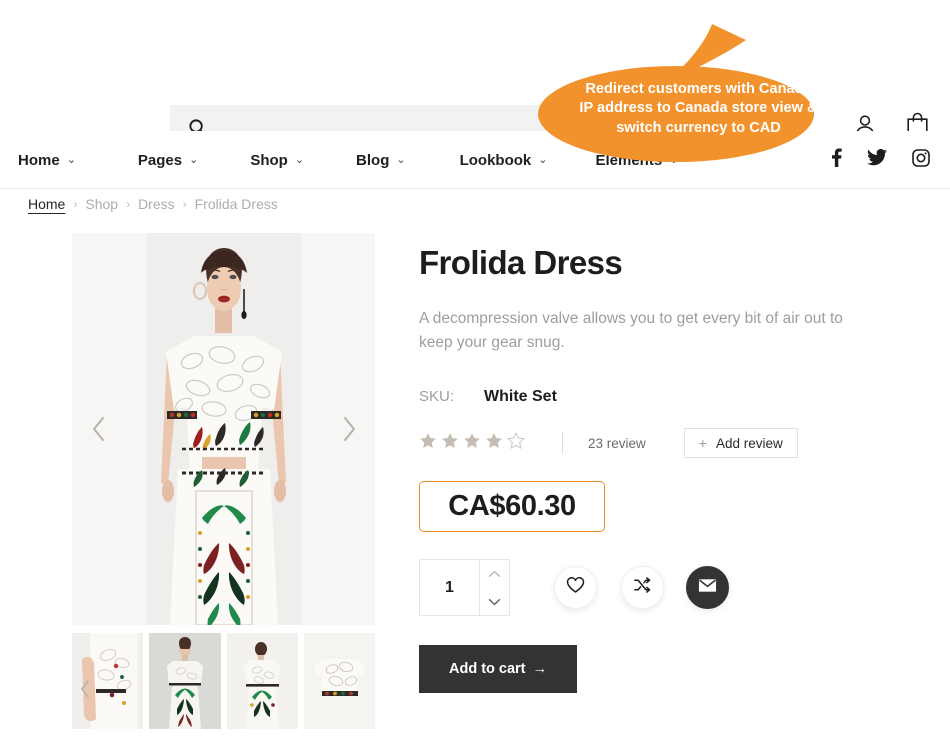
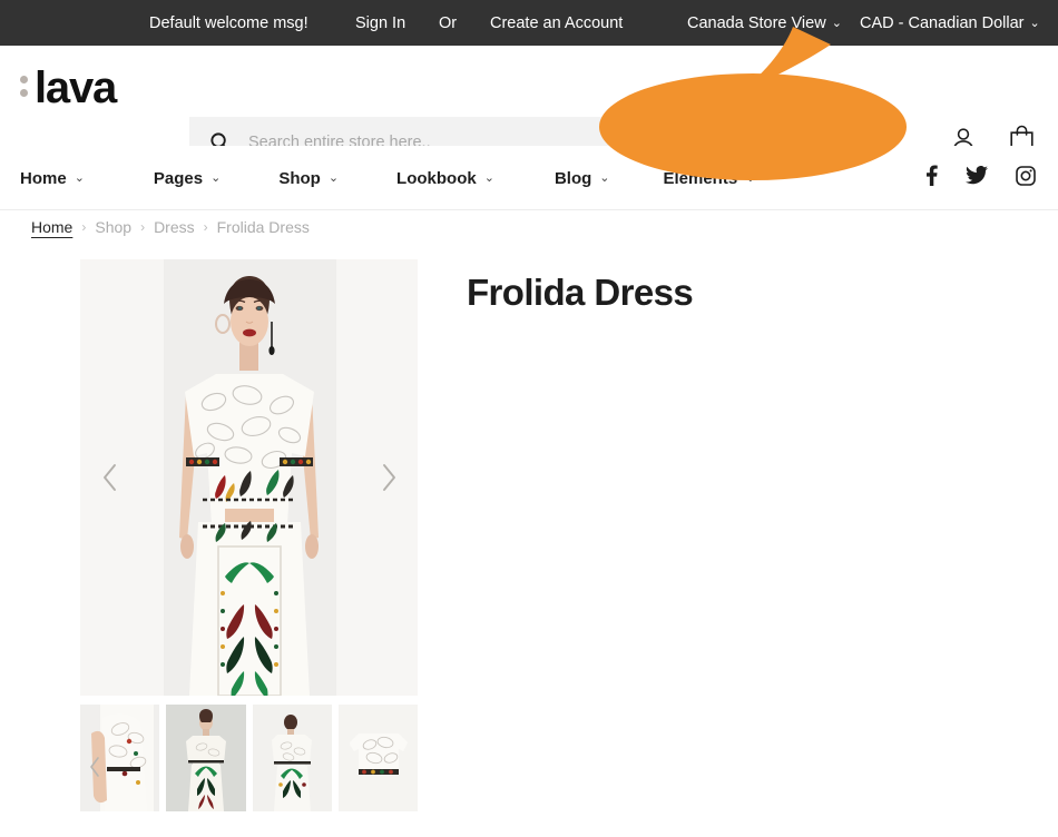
+ Default welcome msg!
+ Sign In
+ Or
+ Create an Account
+ Canada Store View ⌄
+ CAD - Canadian Dollar ⌄
+ lava
+ Search entire store here..
  Home
  ⌄
  Pages
  ⌄
  Shop
  ⌄
- Blog
+ Lookbook
  ⌄
- Lookbook
+ Blog
  ⌄
  Home
  ›
  Shop
  ›
  Dress
  ›
  Frolida Dress
  Frolida Dress
- A decompression valve allows you to get every bit of air out to keep your gear snug.
- SKU:
- White Set
- 23 review
- +
- Add review
- CA$60.30
- 1
- Add to cart
- →
- Redirect customers with Canada IP address to Canada store view & switch currency to CAD
